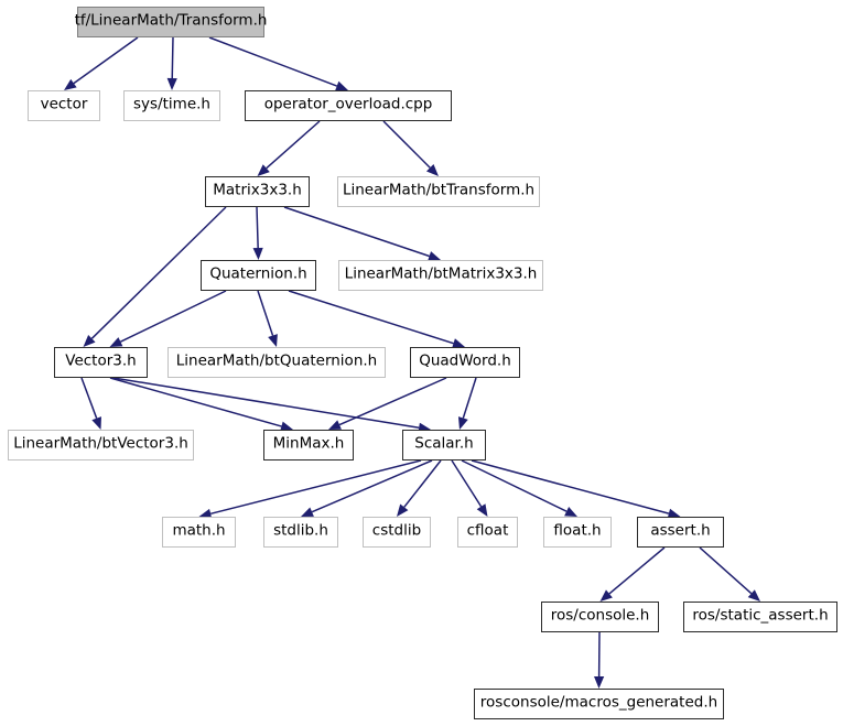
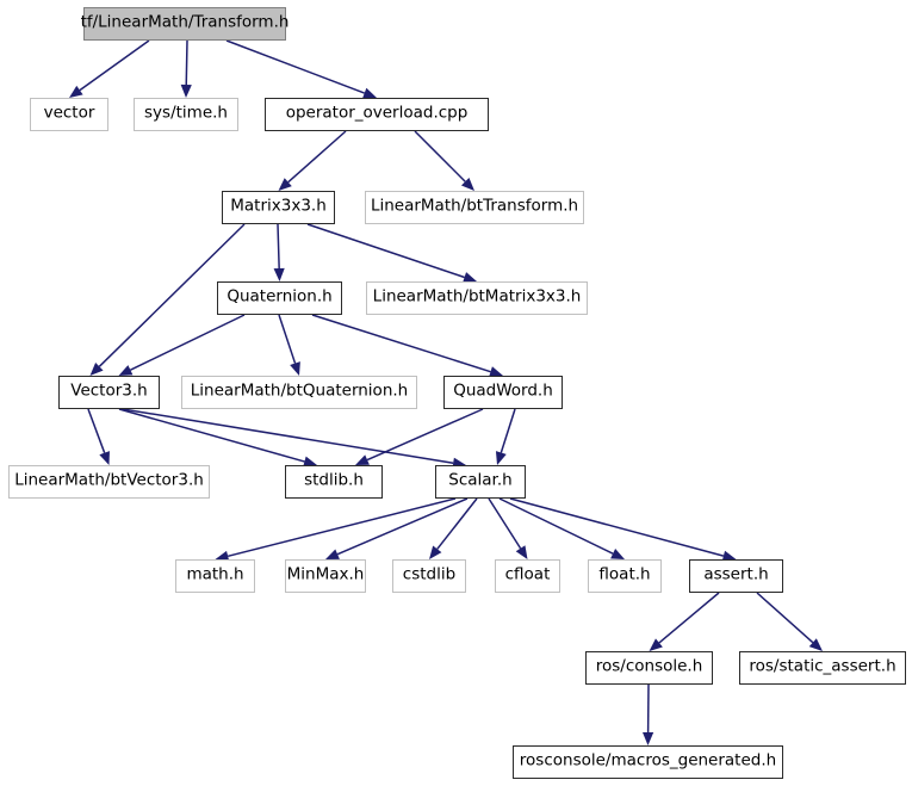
  tf/LinearMath/Transform.h
  vector
  sys/time.h
  operator_overload.cpp
  Matrix3x3.h
  LinearMath/btTransform.h
  Quaternion.h
  LinearMath/btMatrix3x3.h
  Vector3.h
  LinearMath/btQuaternion.h
  QuadWord.h
  LinearMath/btVector3.h
- MinMax.h
+ stdlib.h
  Scalar.h
  math.h
- stdlib.h
+ MinMax.h
  cstdlib
  cfloat
  float.h
  assert.h
  ros/console.h
  ros/static_assert.h
  rosconsole/macros_generated.h
